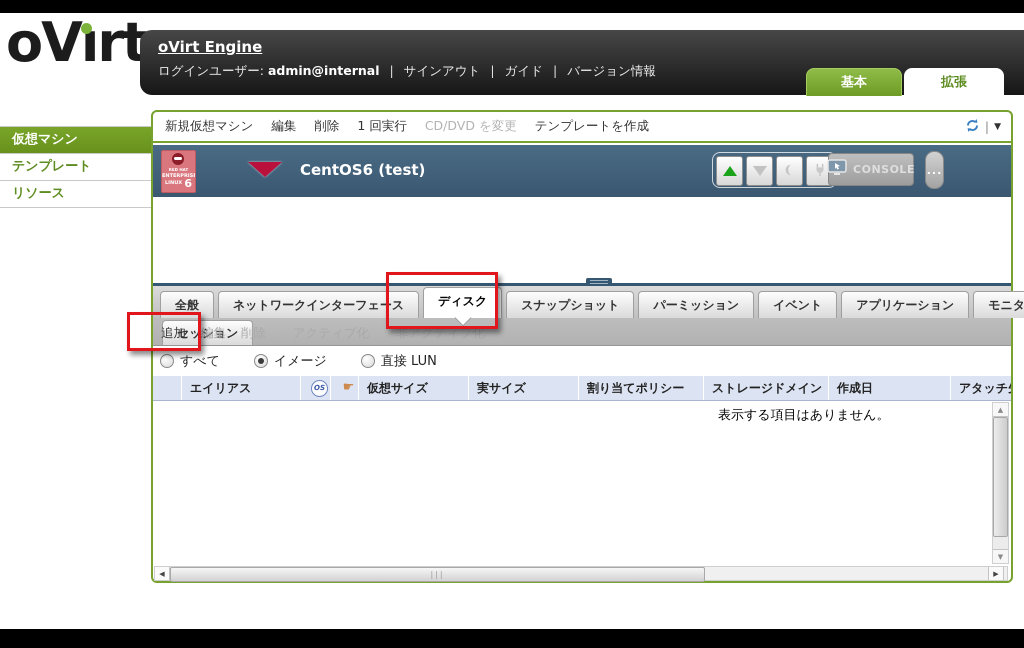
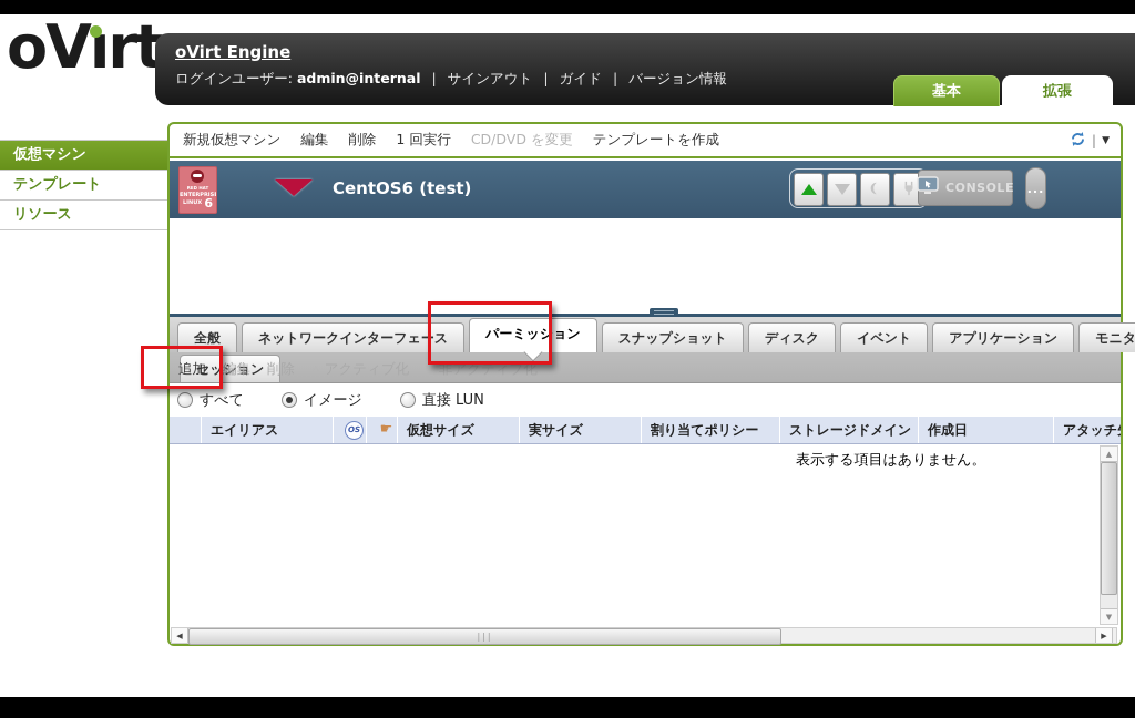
  oVırt
  oVirt Engine
  ログインユーザー: admin@internal | サインアウト | ガイド | バージョン情報
  基本
  拡張
  仮想マシン
  テンプレート
  リソース
  新規仮想マシン
  編集
  削除
  1 回実行
  CD/DVD を変更
  テンプレートを作成
  |
  ▼
  6
  CentOS6 (test)
  CONSOLE
  ...
  全般
  ネットワークインターフェース
- ディスク
+ パーミッション
  スナップショット
- パーミッション
+ ディスク
  イベント
  アプリケーション
  モニタ
  セッション
  追加
  編集
  削除
  ▽
  非アクティブ化
  すべて
  イメージ
  直接 LUN
  エイリアス
  OS
  ☛
  仮想サイズ
  実サイズ
  割り当てポリシー
  ストレージドメイン
  作成日
  アタッチ
  表示する項目はありません。
  ▲
  ▼
  ◀
  |||
  ▶
